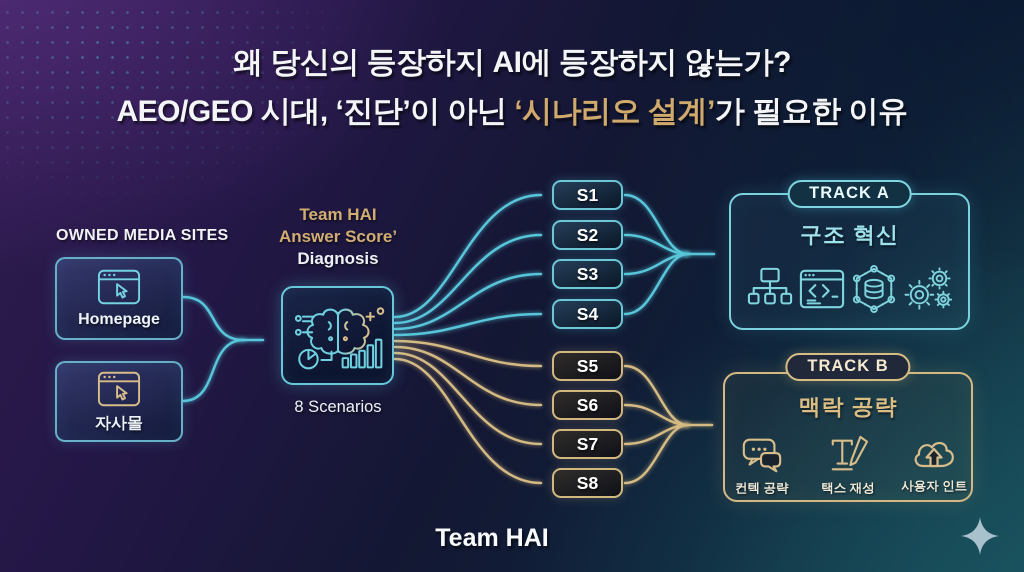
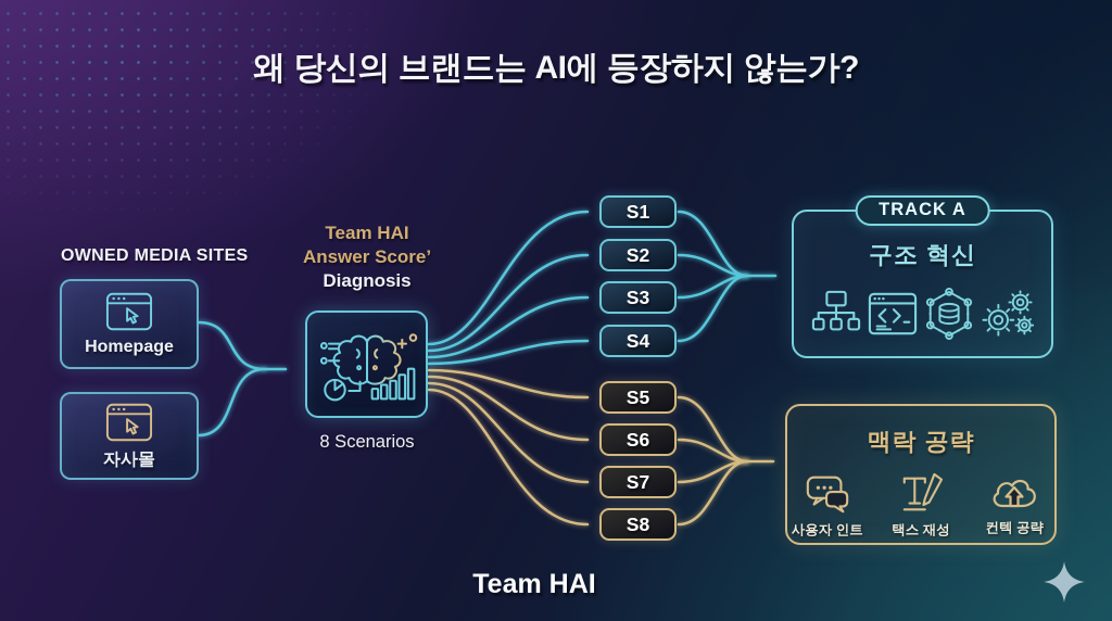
- 왜 당신의 등장하지 AI에 등장하지 않는가?
+ 왜 당신의 브랜드는 AI에 등장하지 않는가?
- AEO/GEO 시대, ‘진단’이 아닌 ‘시나리오 설계’가 필요한 이유
  OWNED MEDIA SITES
  Homepage
  자사몰
  Team HAI
  Answer Score’
  Diagnosis
  8 Scenarios
  S1
  S2
  S3
  S4
  S5
  S6
  S7
  S8
  TRACK A
  구조 혁신
- TRACK B
  맥락 공략
- 컨텍 공략
+ 사용자 인트
  택스 재성
- 사용자 인트
+ 컨텍 공략
  Team HAI
